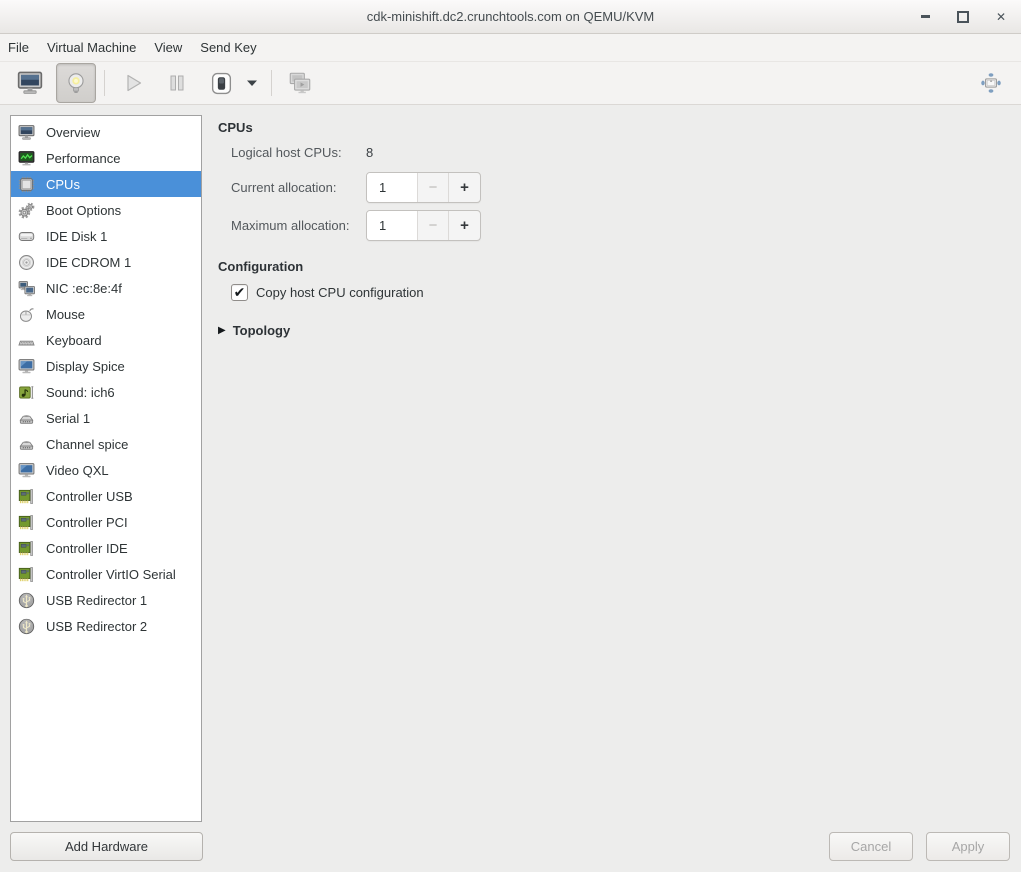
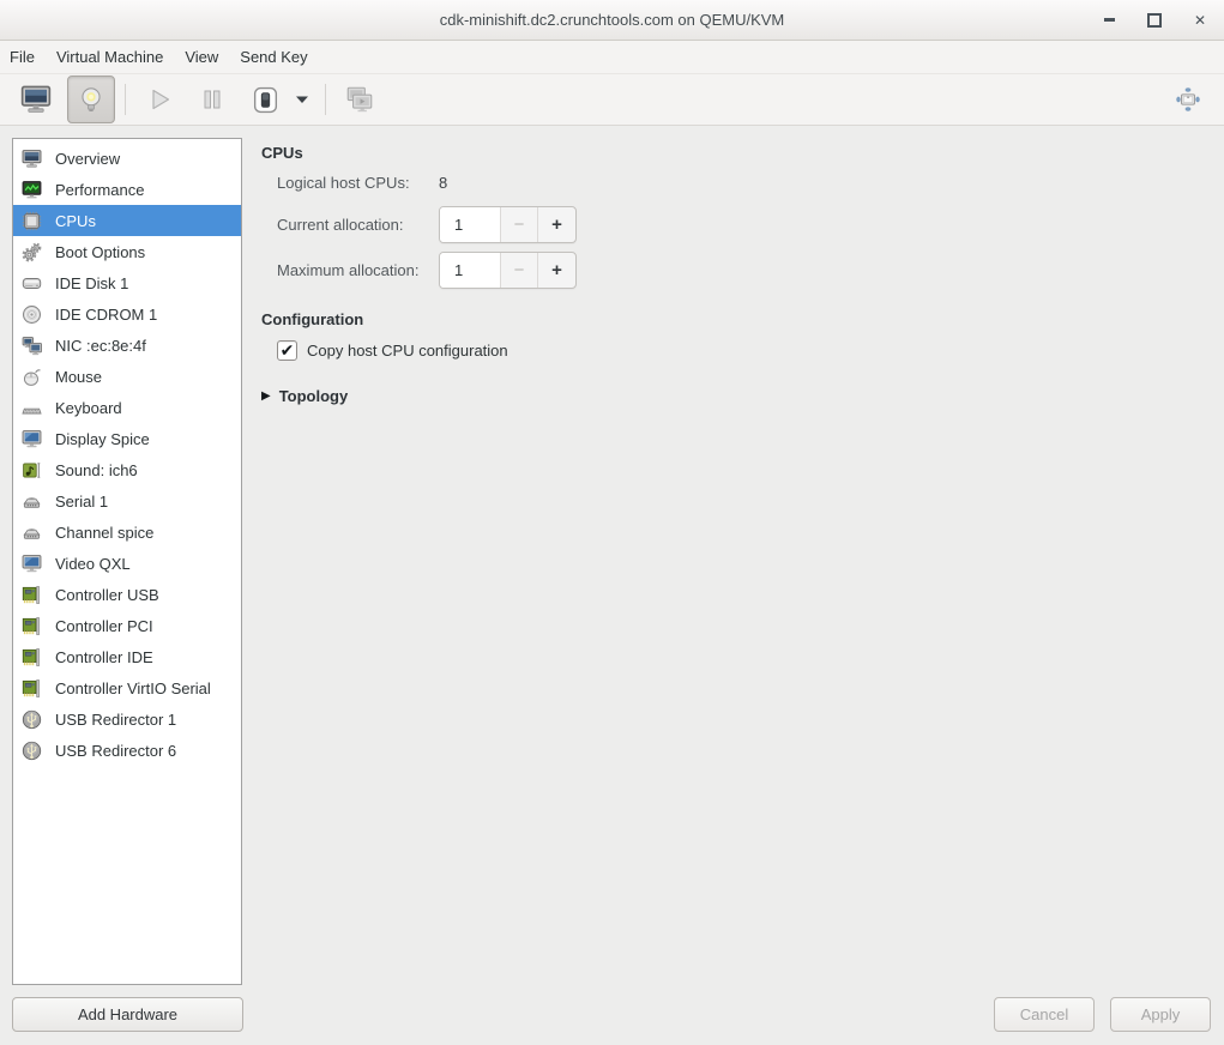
  cdk-minishift.dc2.crunchtools.com on QEMU/KVM
  ✕
  File
  Virtual Machine
  View
  Send Key
  Overview
  Performance
  CPUs
  Boot Options
  IDE Disk 1
  IDE CDROM 1
  NIC :ec:8e:4f
  Mouse
  Keyboard
  Display Spice
  Sound: ich6
  Serial 1
  Channel spice
  Video QXL
  Controller USB
  Controller PCI
  Controller IDE
  Controller VirtIO Serial
  USB Redirector 1
- USB Redirector 2
+ USB Redirector 6
  Add Hardware
  CPUs
  Logical host CPUs:
  8
  Current allocation:
  1
  −
  +
  Maximum allocation:
  1
  −
  +
  Configuration
  ✔
  Copy host CPU configuration
  ▶
  Topology
  Cancel
  Apply
